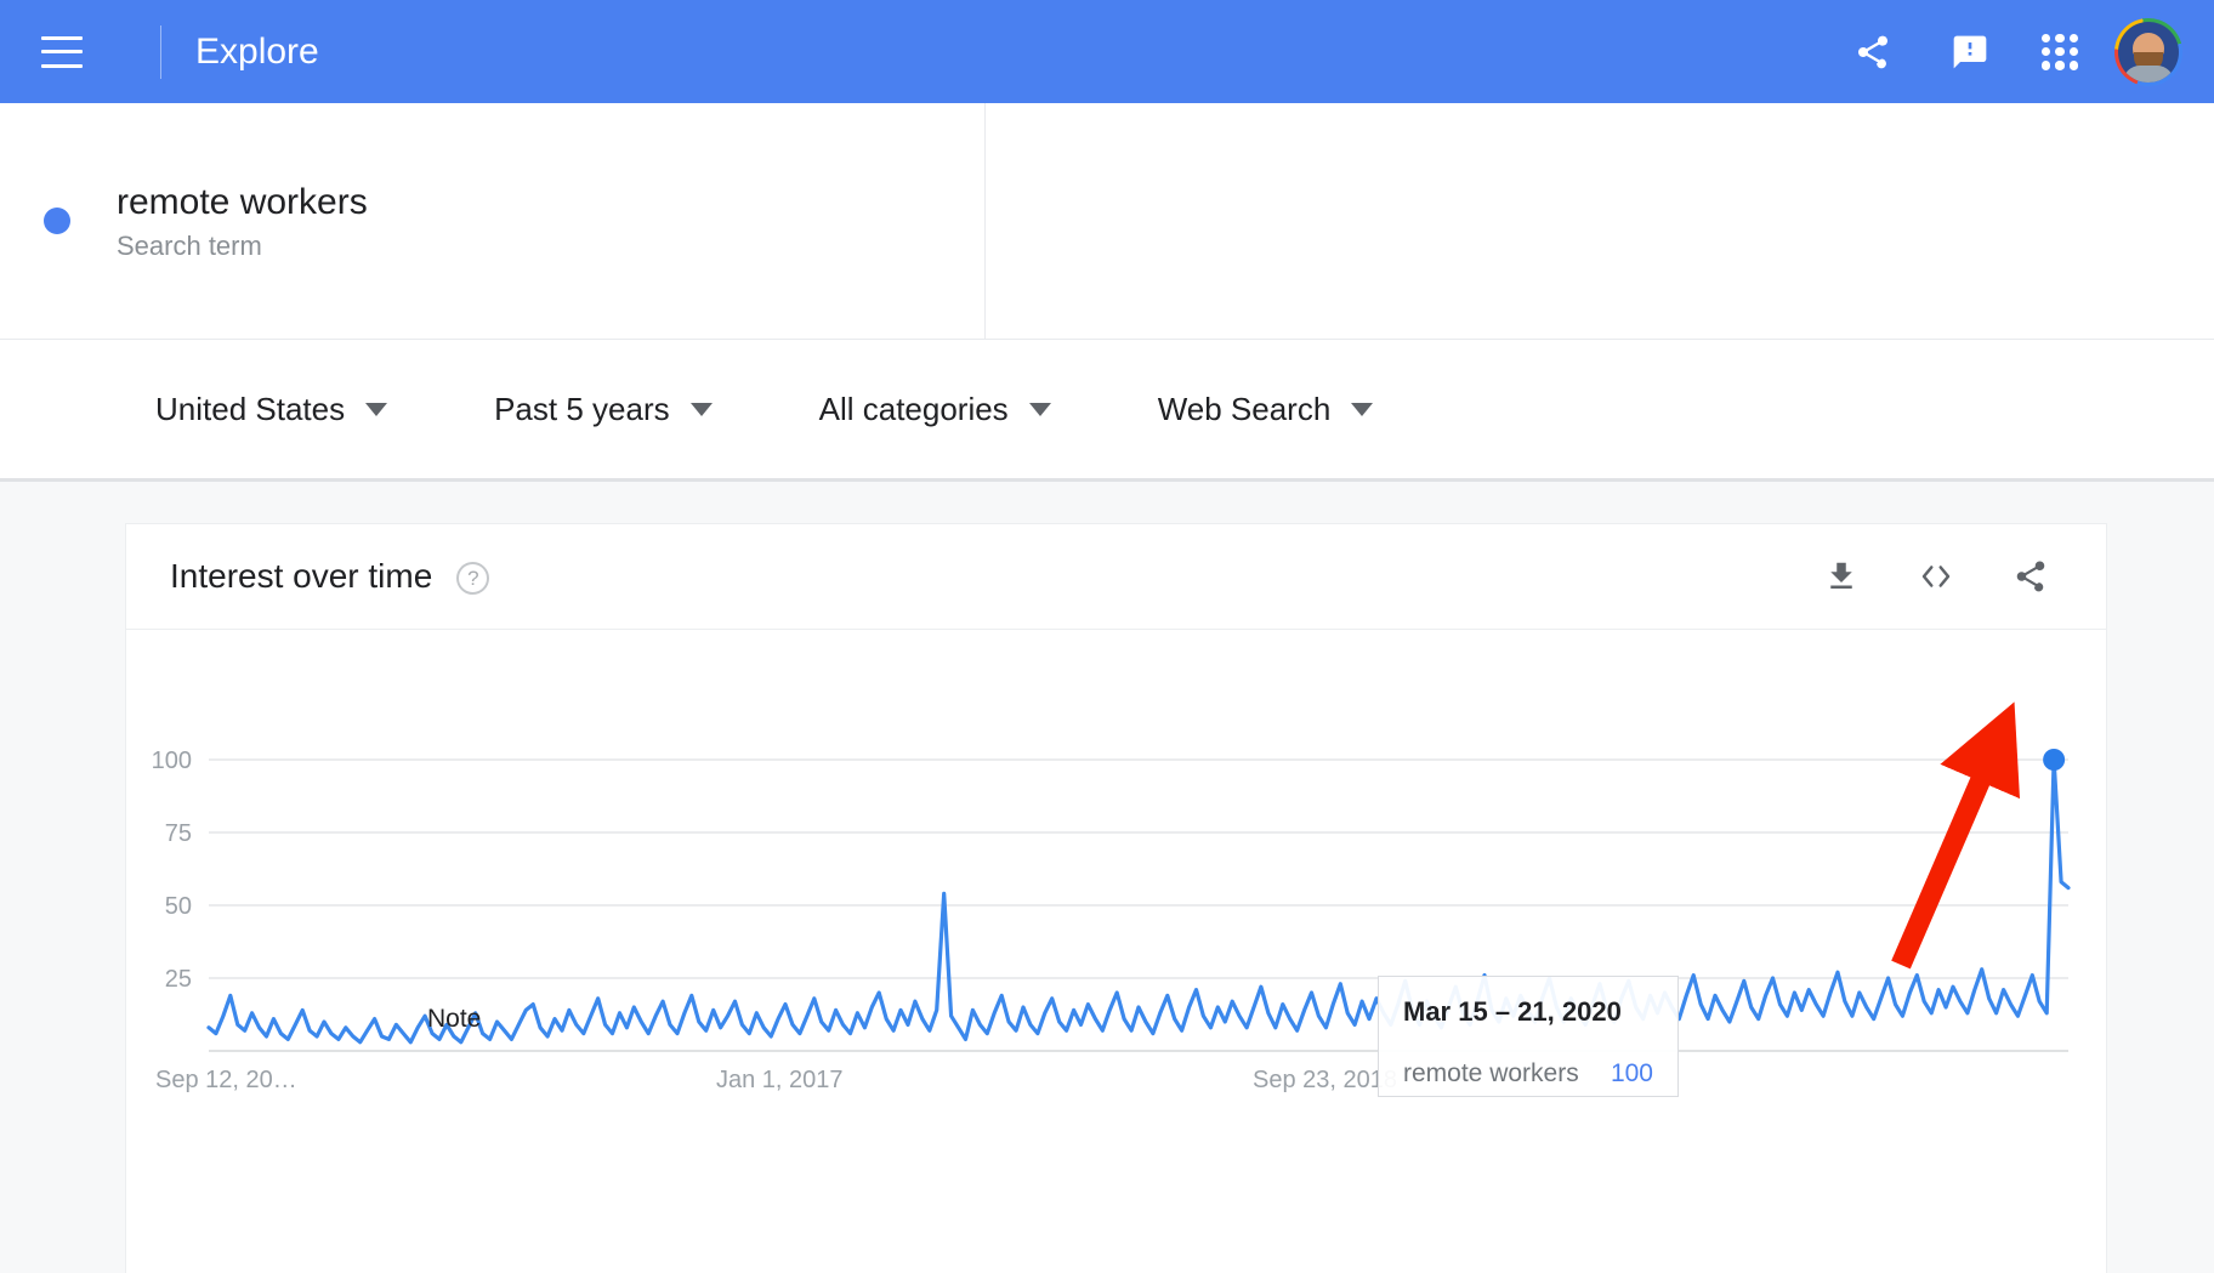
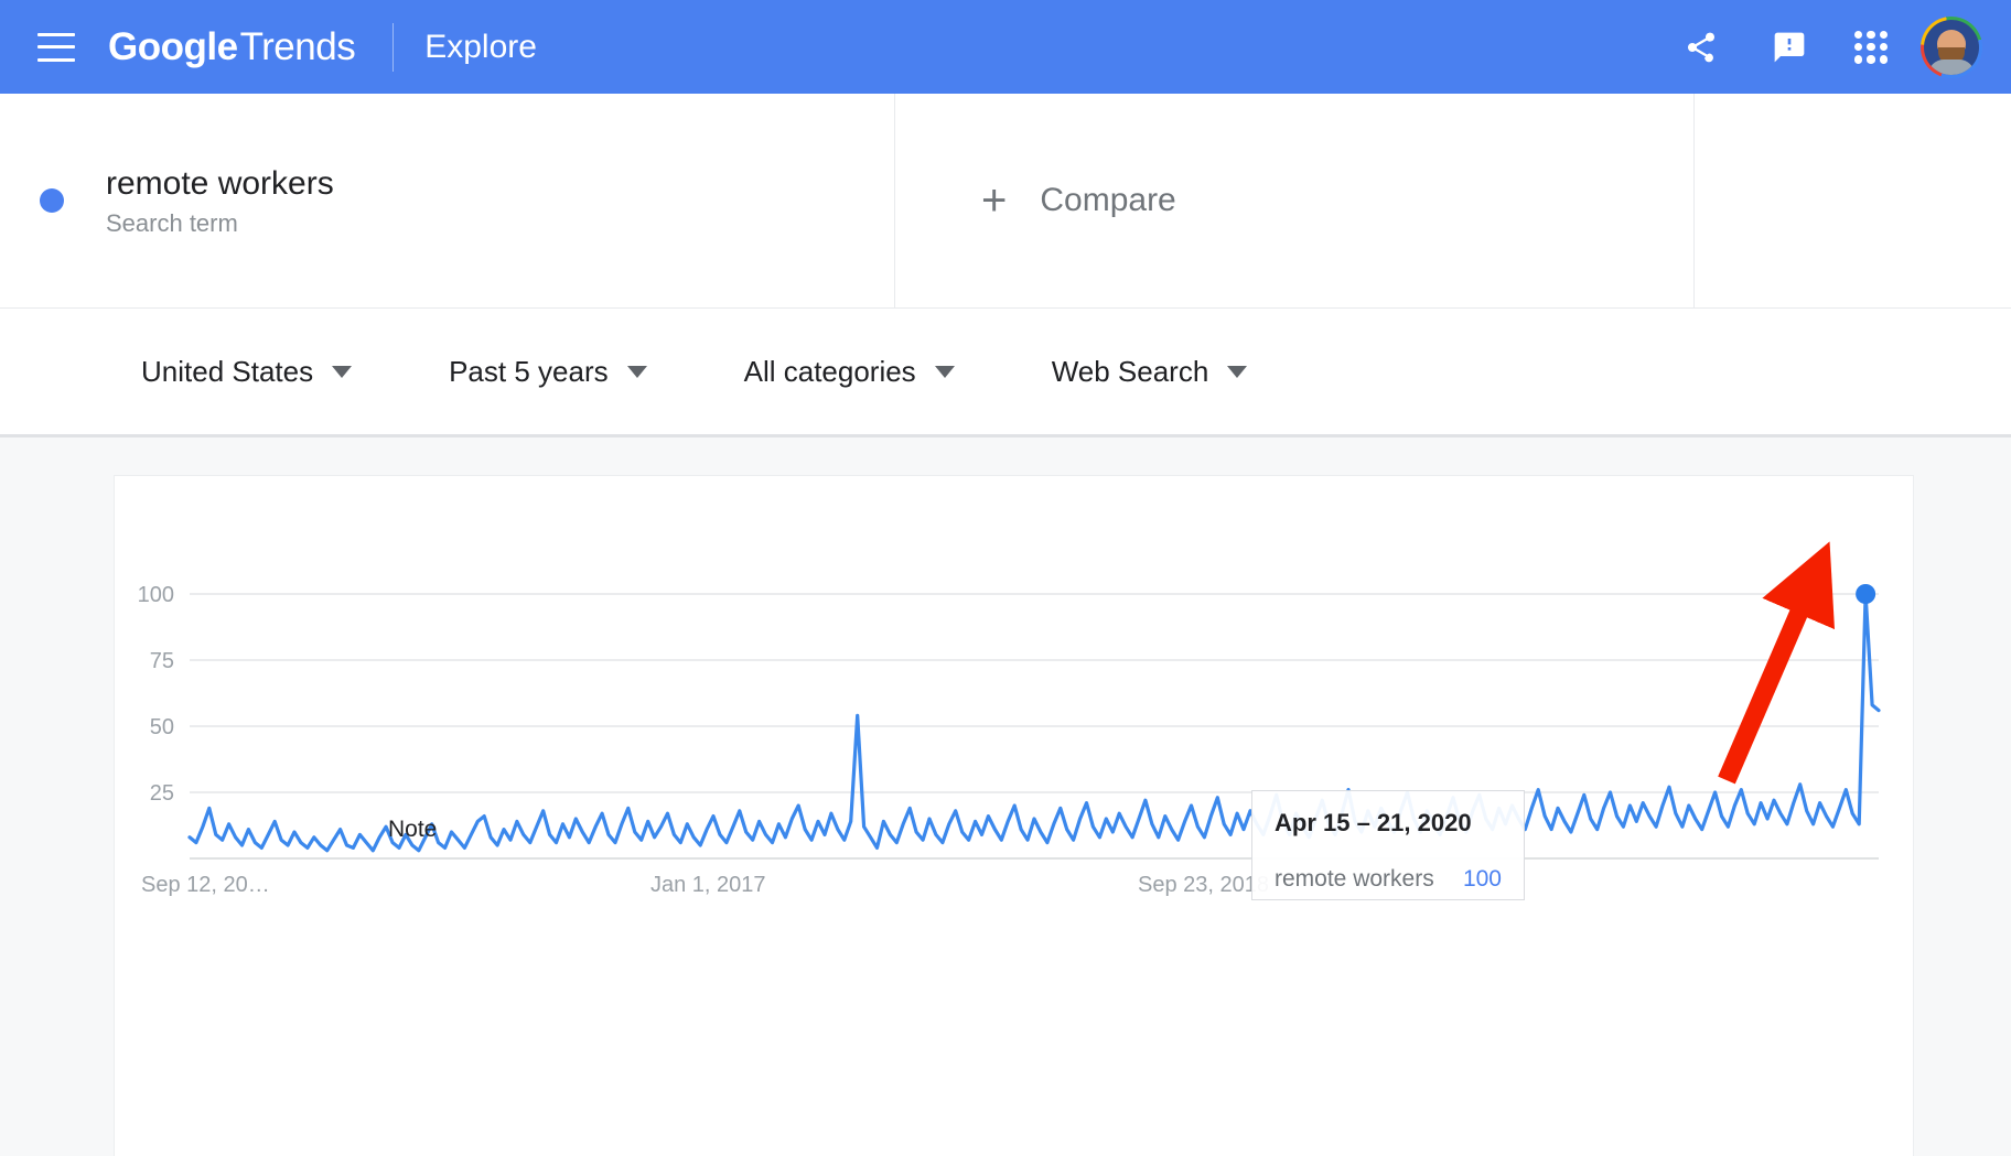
+ Google
+ Trends
  Explore
  remote workers
  Search term
+ +
+ Compare
  United States
  Past 5 years
  All categories
  Web Search
- Interest over time
- ?
  25
  50
  75
  100
  Sep 12, 20…
  Jan 1, 2017
  Sep 23, 20
  Note
- Mar 15 – 21, 2020
+ Apr 15 – 21, 2020
  remote workers
  100
